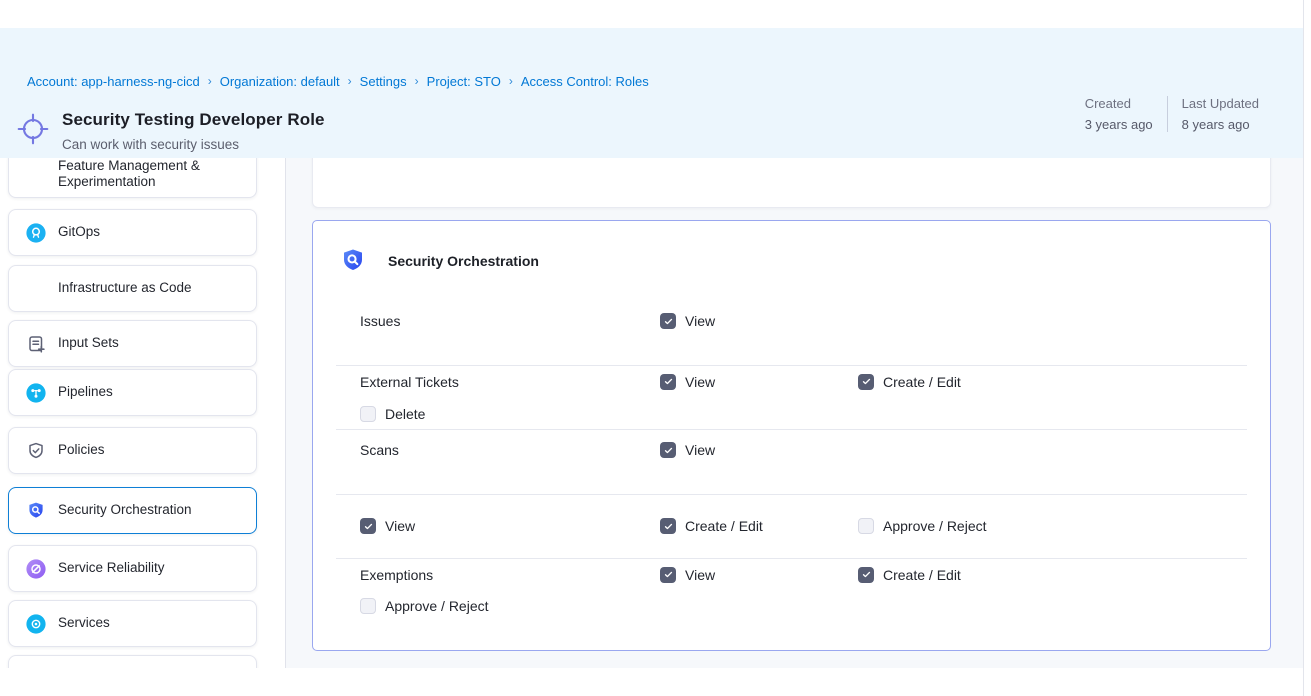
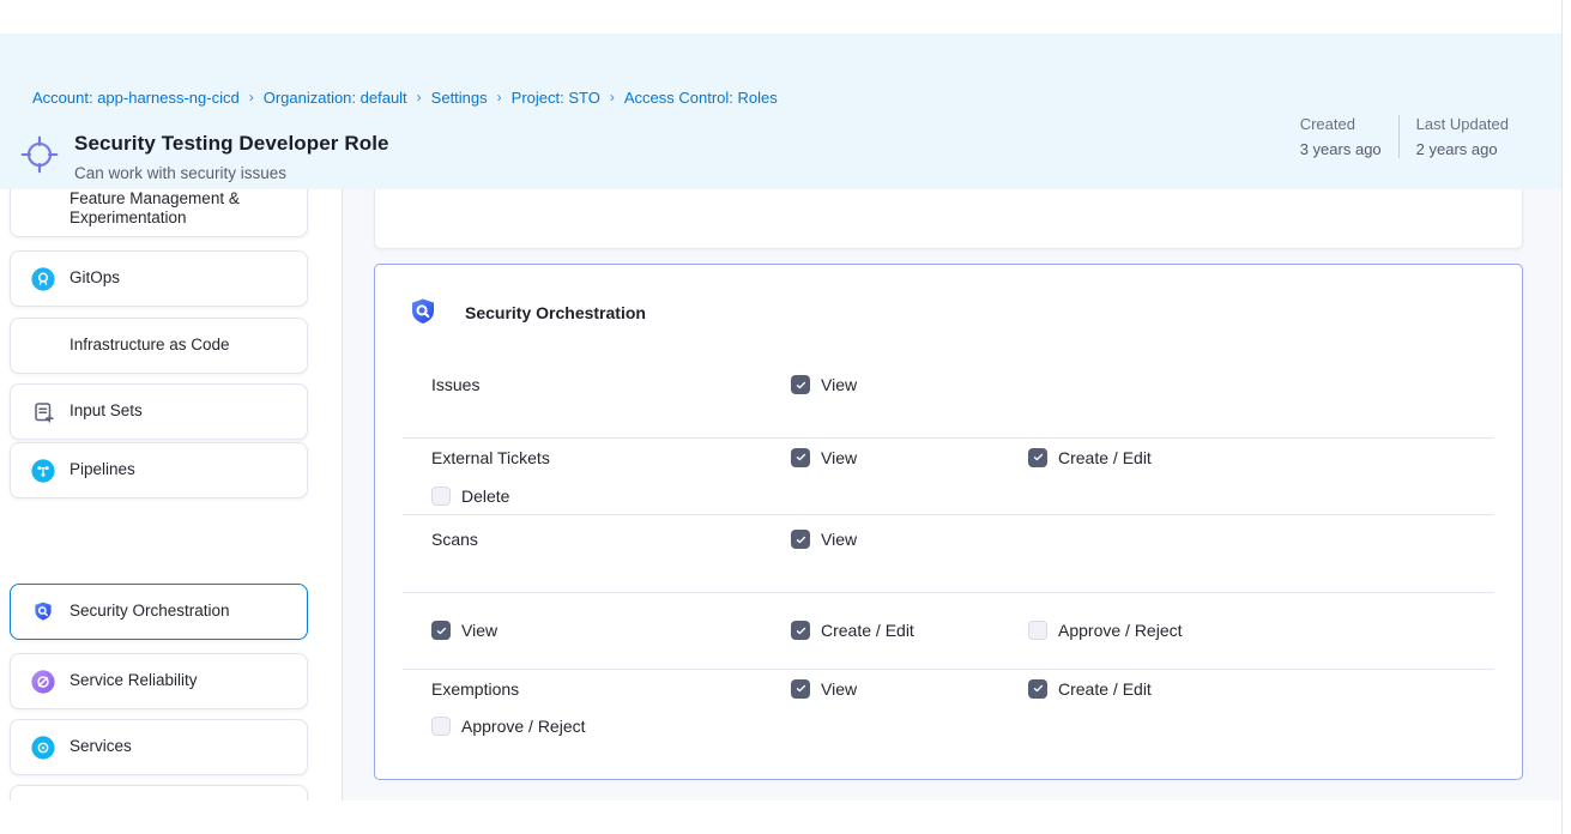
  Account: app-harness-ng-cicd
  ›
  Organization: default
  ›
  Settings
  ›
  Project: STO
  ›
  Access Control: Roles
  Security Testing Developer Role
  Can work with security issues
  Created
  3 years ago
  Last Updated
- 8 years ago
+ 2 years ago
  Feature Management & Experimentation
  GitOps
  Infrastructure as Code
  Input Sets
  Pipelines
- Policies
  Security Orchestration
  Service Reliability
  Services
  Security Orchestration
  Issues
  View
  External Tickets
  View
  Create / Edit
  Delete
  Scans
  View
  View
  Create / Edit
  Approve / Reject
  Exemptions
  View
  Create / Edit
  Approve / Reject
